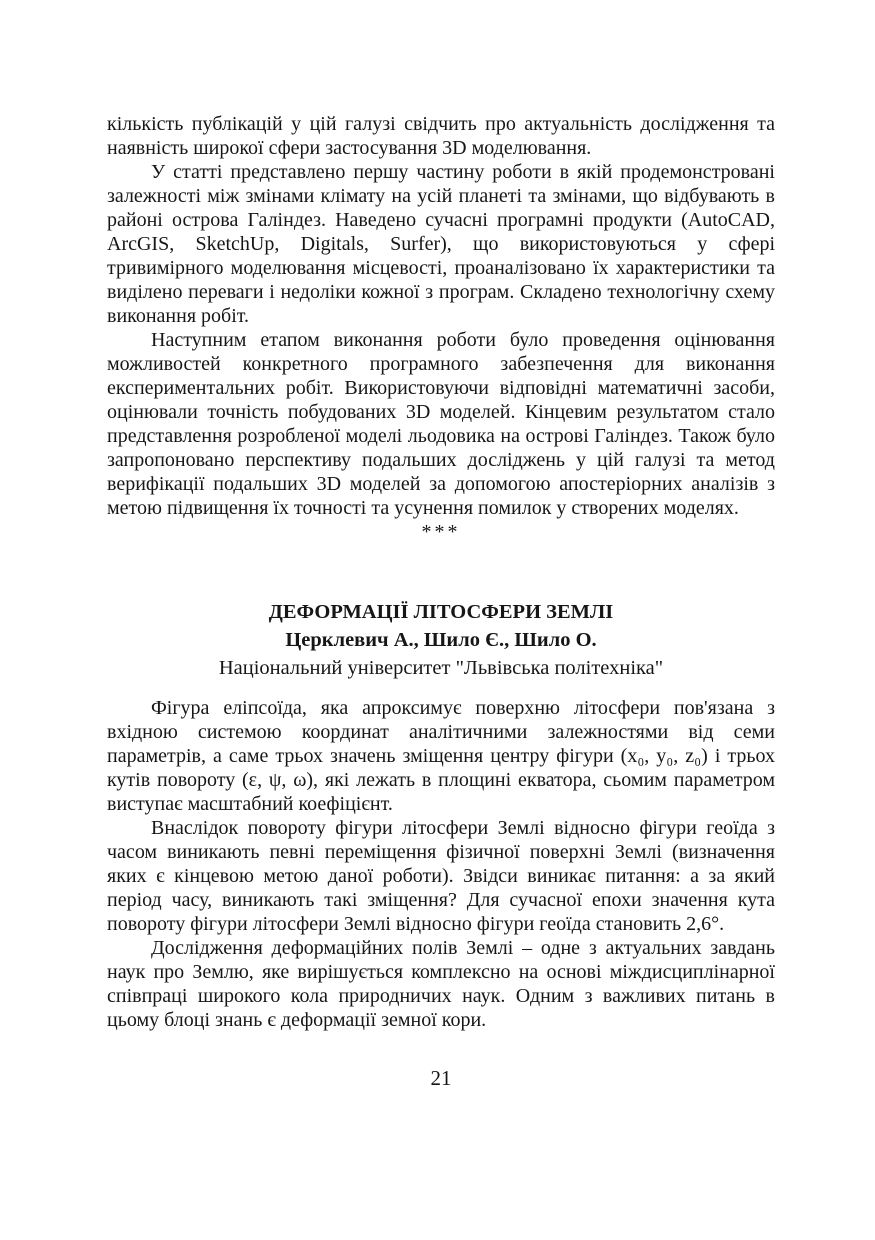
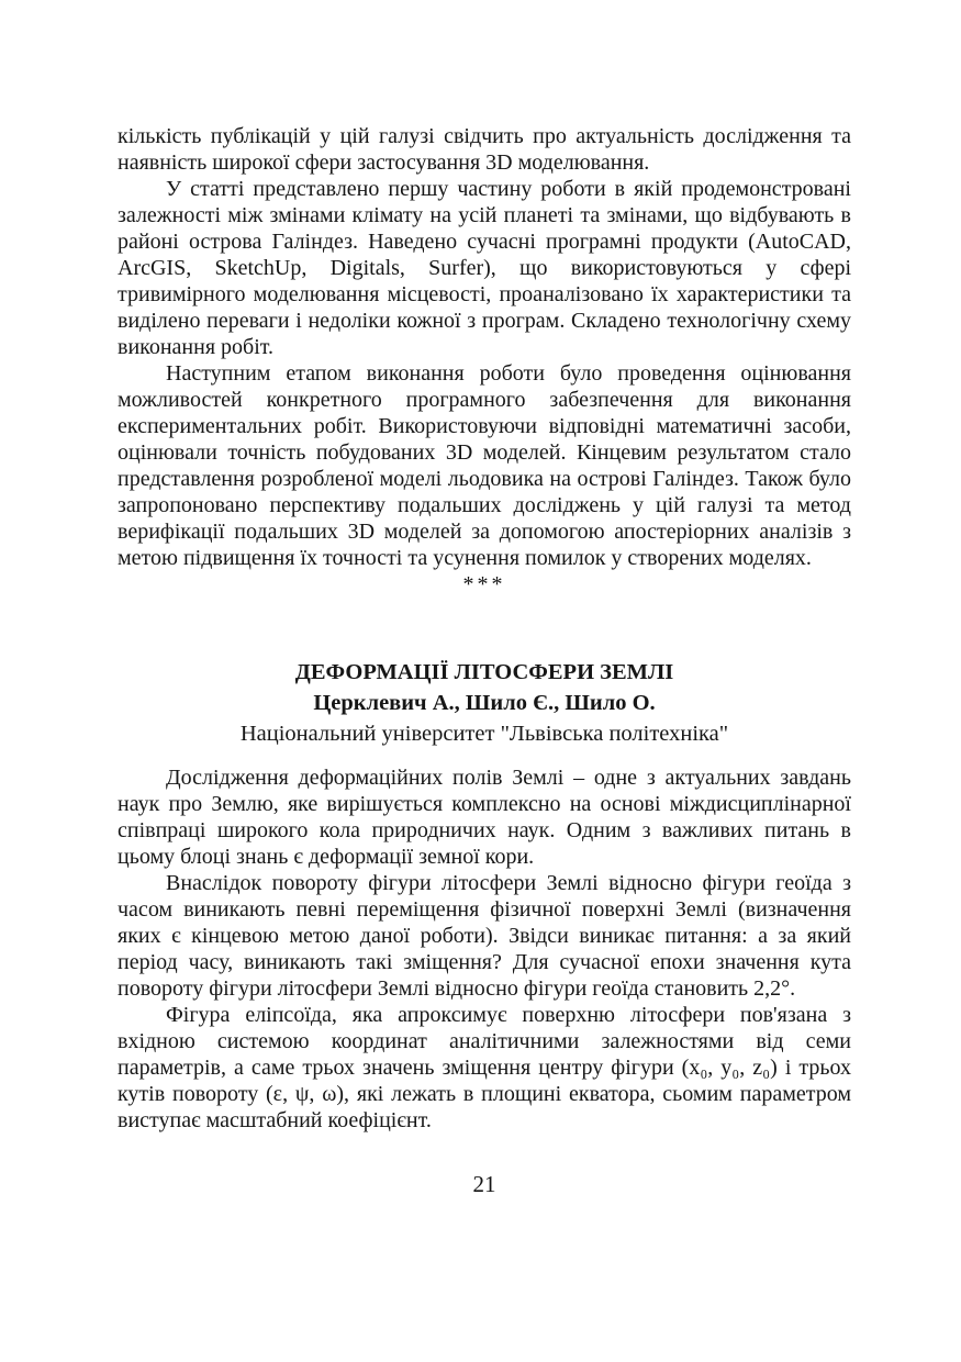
  кількість публікацій у цій галузі свідчить про актуальність дослідження та наявність широкої сфери застосування 3D моделювання.
  У статті представлено першу частину роботи в якій продемонстровані залежності між змінами клімату на усій планеті та змінами, що відбувають в районі острова Галіндез. Наведено сучасні програмні продукти (AutoCAD, ArcGIS, SketchUp, Digitals, Surfer), що використовуються у сфері тривимірного моделювання місцевості, проаналізовано їх характеристики та виділено переваги і недоліки кожної з програм. Складено технологічну схему виконання робіт.
  Наступним етапом виконання роботи було проведення оцінювання можливостей конкретного програмного забезпечення для виконання експериментальних робіт. Використовуючи відповідні математичні засоби, оцінювали точність побудованих 3D моделей. Кінцевим результатом стало представлення розробленої моделі льодовика на острові Галіндез. Також було запропоновано перспективу подальших досліджень у цій галузі та метод верифікації подальших 3D моделей за допомогою апостеріорних аналізів з метою підвищення їх точності та усунення помилок у створених моделях.
  ***
  ДЕФОРМАЦІЇ ЛІТОСФЕРИ ЗЕМЛІ
  Церклевич А., Шило Є., Шило О.
  Національний університет "Львівська політехніка"
- Фігура еліпсоїда, яка апроксимує поверхню літосфери пов'язана з вхідною системою координат аналітичними залежностями від семи параметрів, а саме трьох значень зміщення центру фігури (x₀, y₀, z₀) і трьох кутів повороту (ε, ψ, ω), які лежать в площині екватора, сьомим параметром виступає масштабний коефіцієнт.
+ Дослідження деформаційних полів Землі – одне з актуальних завдань наук про Землю, яке вирішується комплексно на основі міждисциплінарної співпраці широкого кола природничих наук. Одним з важливих питань в цьому блоці знань є деформації земної кори.
- Внаслідок повороту фігури літосфери Землі відносно фігури геоїда з часом виникають певні переміщення фізичної поверхні Землі (визначення яких є кінцевою метою даної роботи). Звідси виникає питання: а за який період часу, виникають такі зміщення? Для сучасної епохи значення кута повороту фігури літосфери Землі відносно фігури геоїда становить 2,6°.
+ Внаслідок повороту фігури літосфери Землі відносно фігури геоїда з часом виникають певні переміщення фізичної поверхні Землі (визначення яких є кінцевою метою даної роботи). Звідси виникає питання: а за який період часу, виникають такі зміщення? Для сучасної епохи значення кута повороту фігури літосфери Землі відносно фігури геоїда становить 2,2°.
- Дослідження деформаційних полів Землі – одне з актуальних завдань наук про Землю, яке вирішується комплексно на основі міждисциплінарної співпраці широкого кола природничих наук. Одним з важливих питань в цьому блоці знань є деформації земної кори.
+ Фігура еліпсоїда, яка апроксимує поверхню літосфери пов'язана з вхідною системою координат аналітичними залежностями від семи параметрів, а саме трьох значень зміщення центру фігури (x₀, y₀, z₀) і трьох кутів повороту (ε, ψ, ω), які лежать в площині екватора, сьомим параметром виступає масштабний коефіцієнт.
  21
